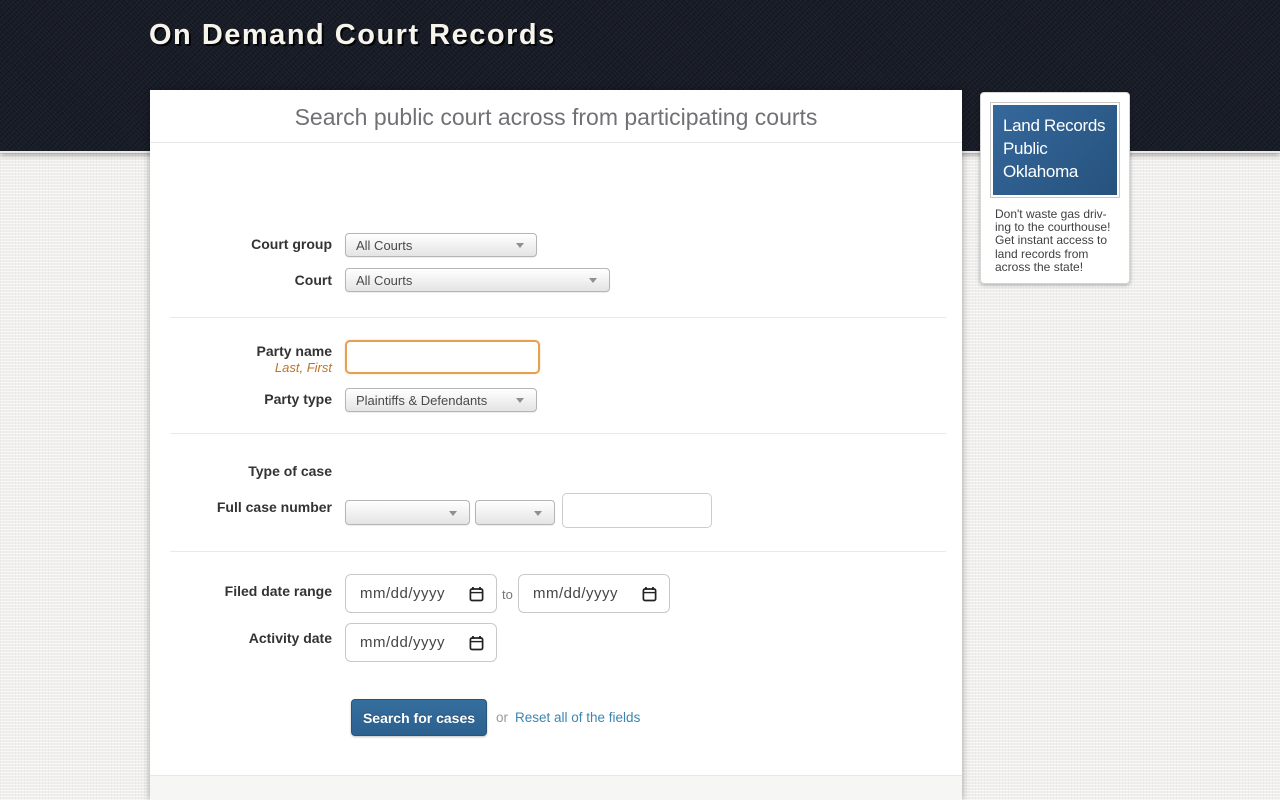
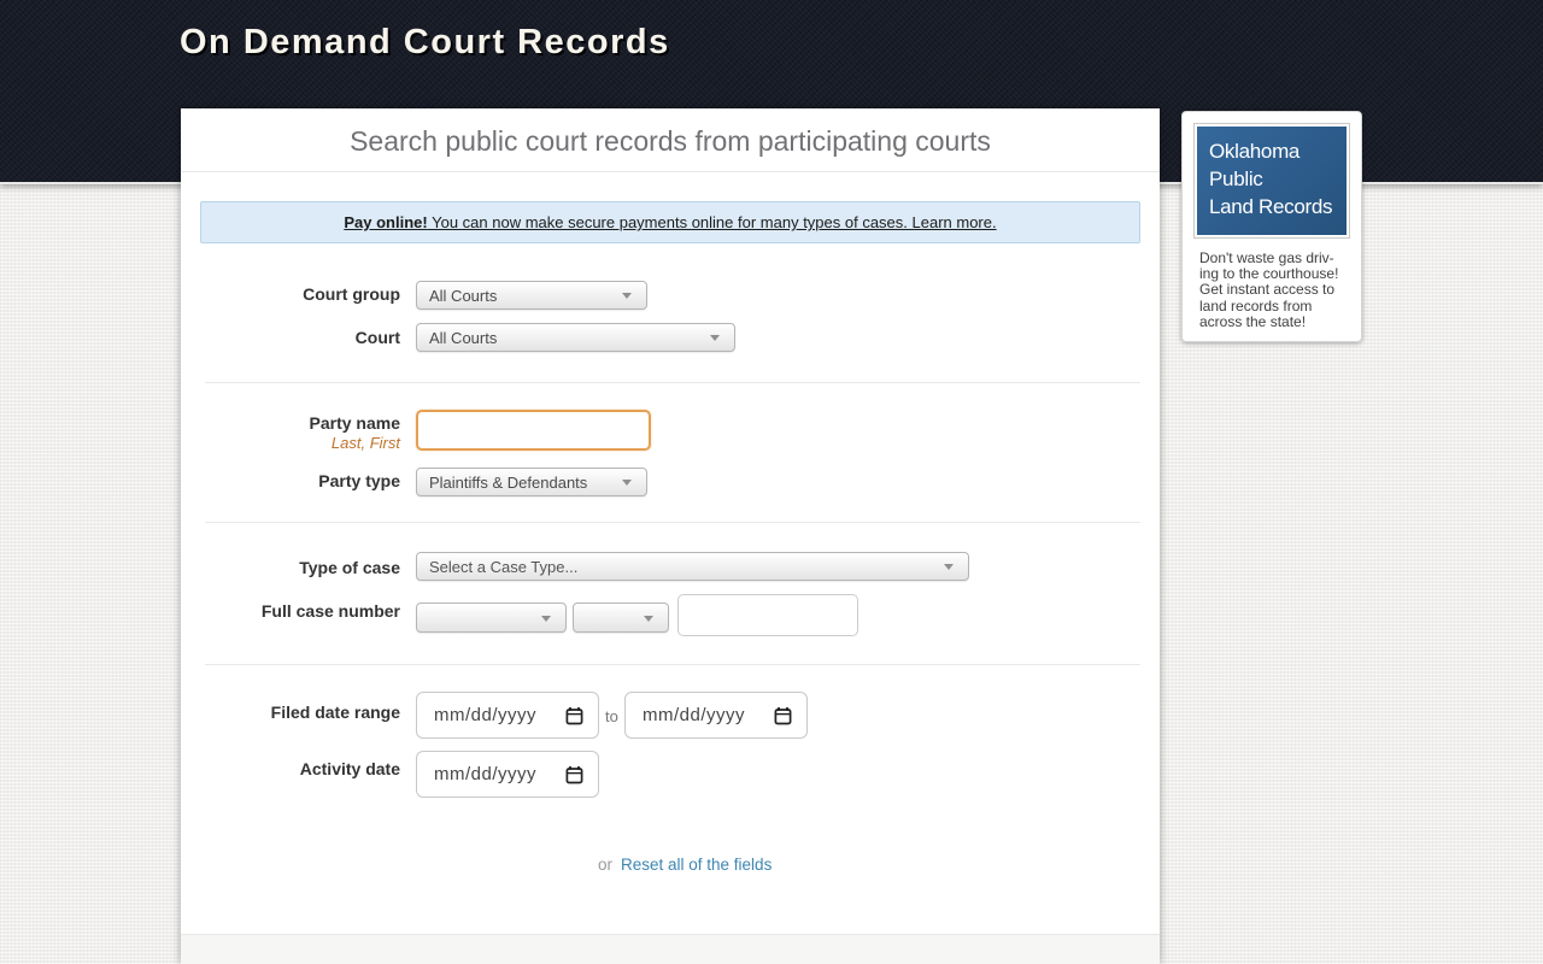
  On Demand Court Records
- Search public court across from participating courts
+ Search public court records from participating courts
+ Pay online! You can now make secure payments online for many types of cases. Learn more.
  Court group
  All Courts
  Court
  All Courts
  Party name
  Last, First
  Party type
  Plaintiffs & Defendants
  Type of case
+ Select a Case Type...
  Full case number
  Filed date range
  mm/dd/yyyy
  to
  mm/dd/yyyy
  Activity date
  mm/dd/yyyy
- Search for cases
  or
  Reset all of the fields
- Land Records
+ Oklahoma
  Public
- Oklahoma
+ Land Records
  Don't waste gas driv-
  ing to the courthouse!
  Get instant access to
  land records from
  across the state!
